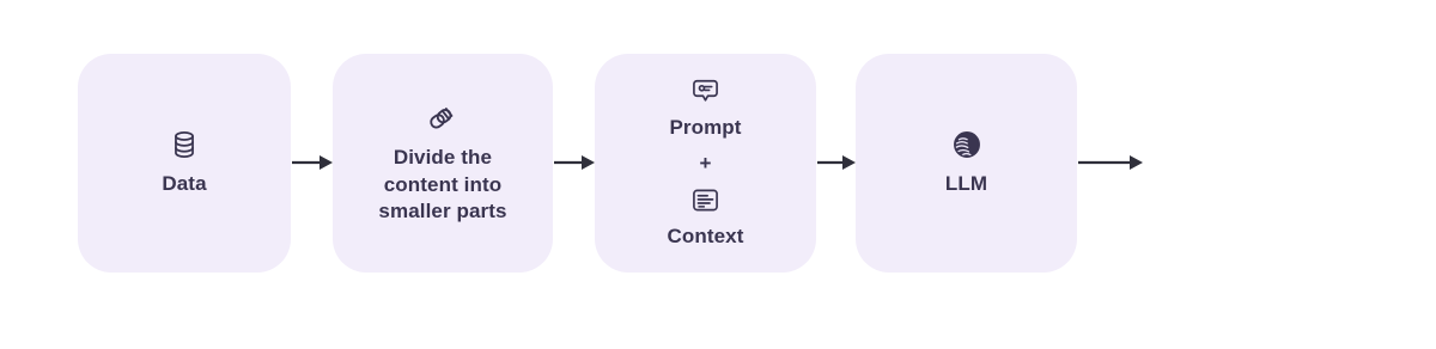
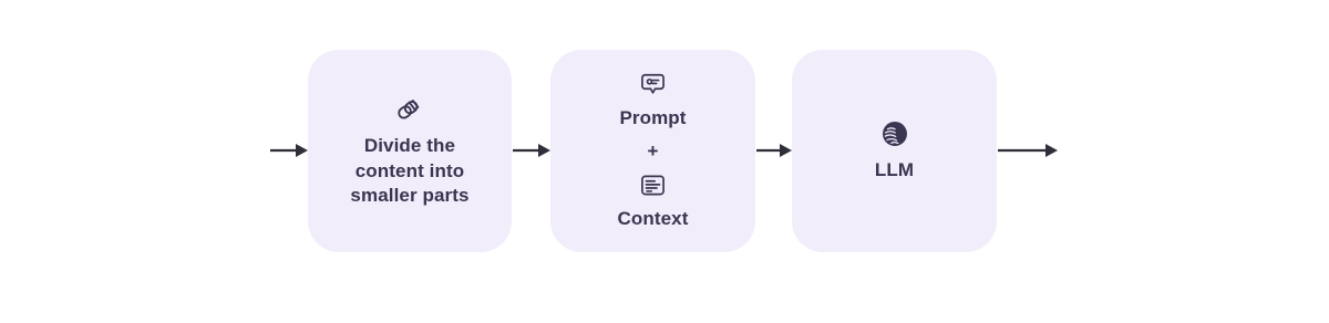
- Data
  Divide the
  content into
  smaller parts
  Prompt
  +
  Context
  LLM
